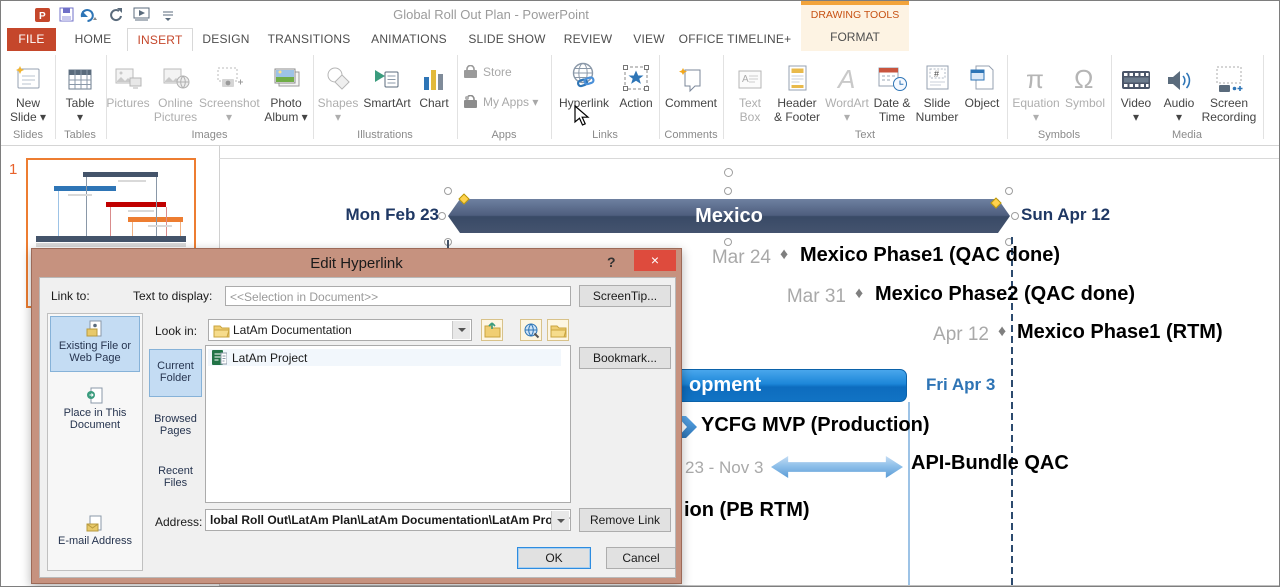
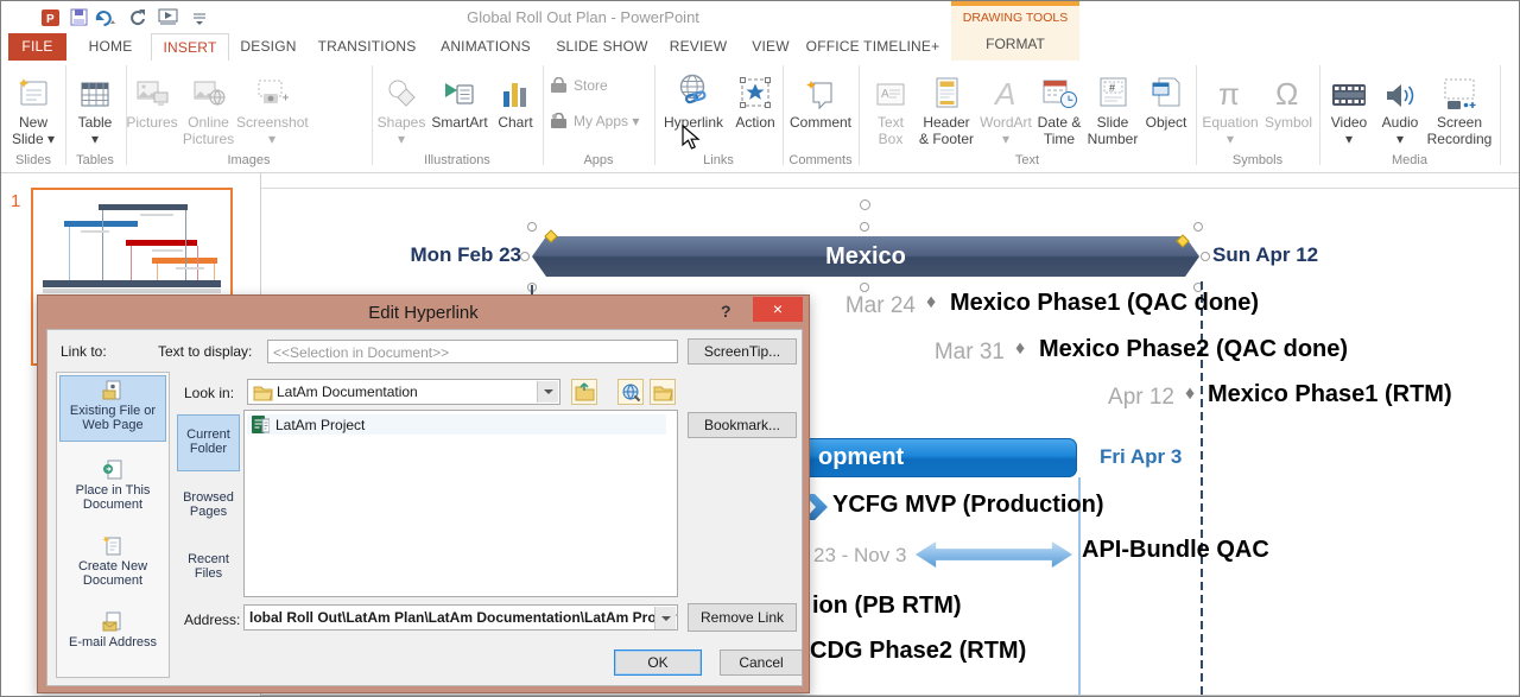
  P
  Global Roll Out Plan - PowerPoint
  FILE
  HOME
  INSERT
  DESIGN
  TRANSITIONS
  ANIMATIONS
  SLIDE SHOW
  REVIEW
  VIEW
  OFFICE TIMELINE+
  DRAWING TOOLS
  FORMAT
  New
  Slide ▾
  Slides
  Table
  ▾
  Tables
  Pictures
  Online
  Pictures
  Screenshot
  ▾
- Photo
- Album ▾
  Images
  Shapes
  ▾
  SmartArt
  Chart
  Illustrations
  Store
  My Apps ▾
  Apps
  Hyperlink
  Action
  Links
  Comment
  Comments
  A
  Text
  Box
  Header
  & Footer
  A
  WordArt
  ▾
  Date &
  Time
  #
  Slide
  Number
  Object
  Text
  π
  Equation
  ▾
  Ω
  Symbol
  Symbols
  Video
  ▾
  Audio
  ▾
  Screen
  Recording
  Media
  1
  Mon Feb 23
  Sun Apr 12
  Mexico
  Mar 24
  ♦
  Mexico Phase1 (QAC done)
  Mar 31
  ♦
  Mexico Phase2 (QAC done)
  Apr 12
  ♦
  Mexico Phase1 (RTM)
  opment
  Fri Apr 3
  YCFG MVP (Production)
  23 - Nov 3
  API-Bundle QAC
  ion (PB RTM)
+ CDG Phase2 (RTM)
  Edit Hyperlink
  ?
  ×
  Link to:
  Text to display:
  <<Selection in Document>>
  ScreenTip...
  Existing File or Web Page
  Place in This Document
+ Create New Document
  E-mail Address
  Look in:
  LatAm Documentation
  Current Folder
  Browsed Pages
  Recent Files
  LatAm Project
  Bookmark...
  Address:
  lobal Roll Out\LatAm Plan\LatAm Documentation\LatAm Pro
  Remove Link
  OK
  Cancel
